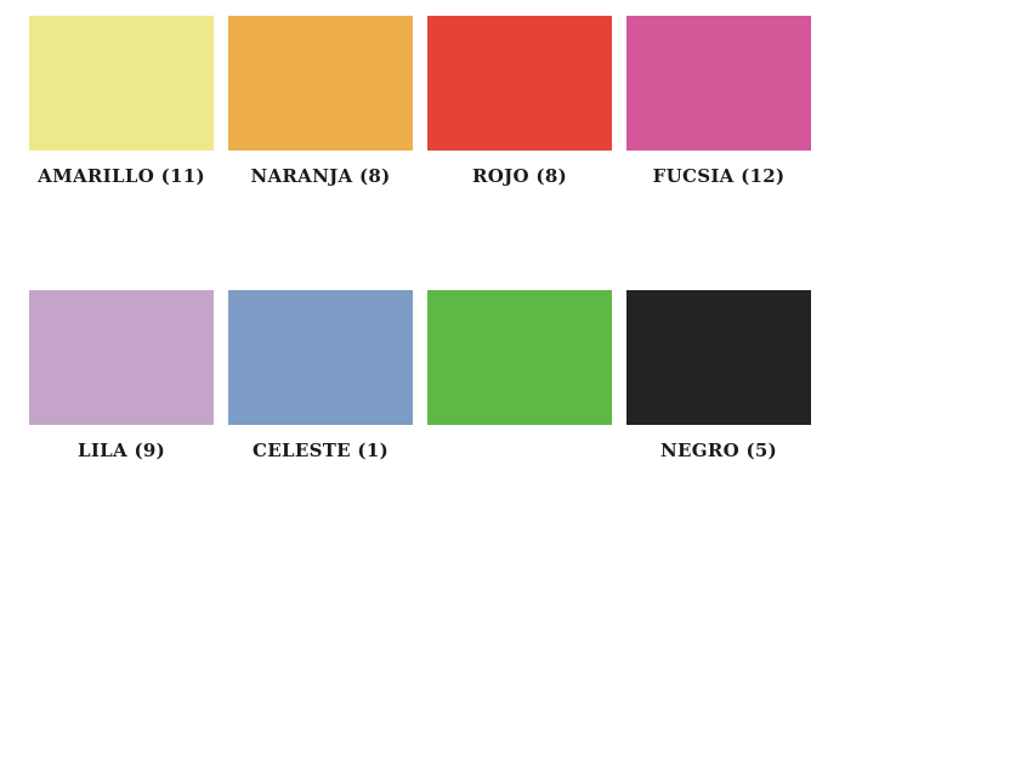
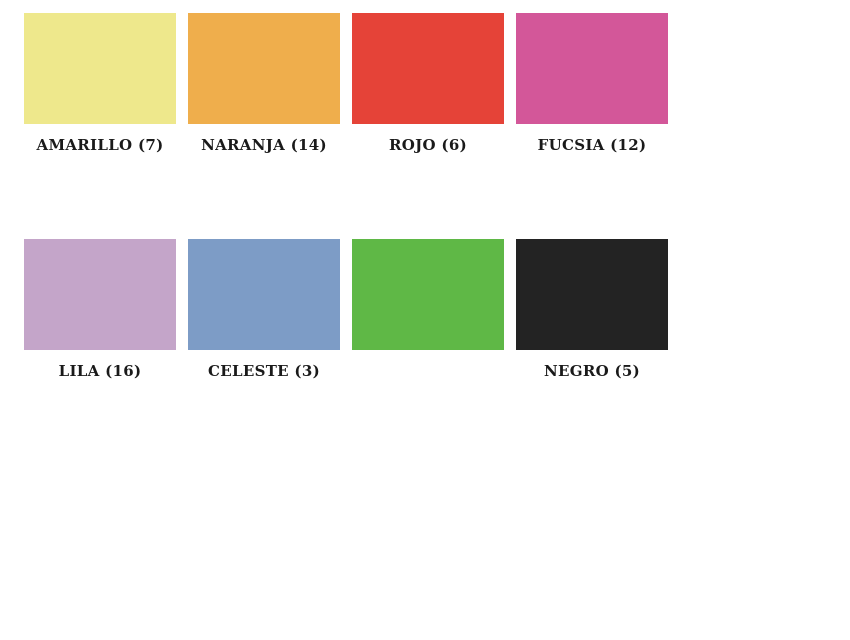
- AMARILLO (11)
+ AMARILLO (7)
- NARANJA (8)
+ NARANJA (14)
- ROJO (8)
+ ROJO (6)
  FUCSIA (12)
- LILA (9)
+ LILA (16)
- CELESTE (1)
+ CELESTE (3)
  NEGRO (5)
